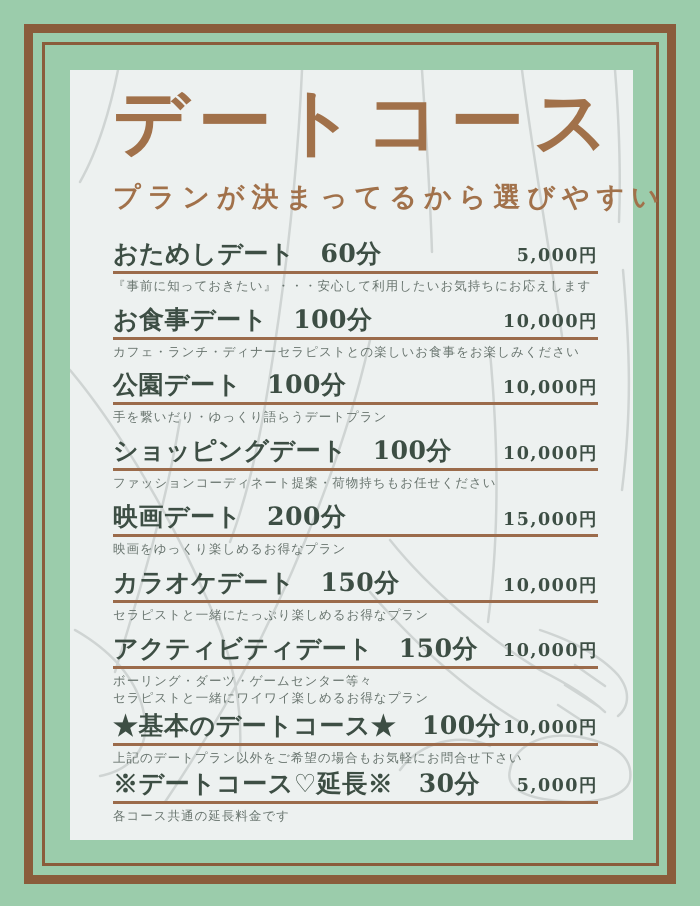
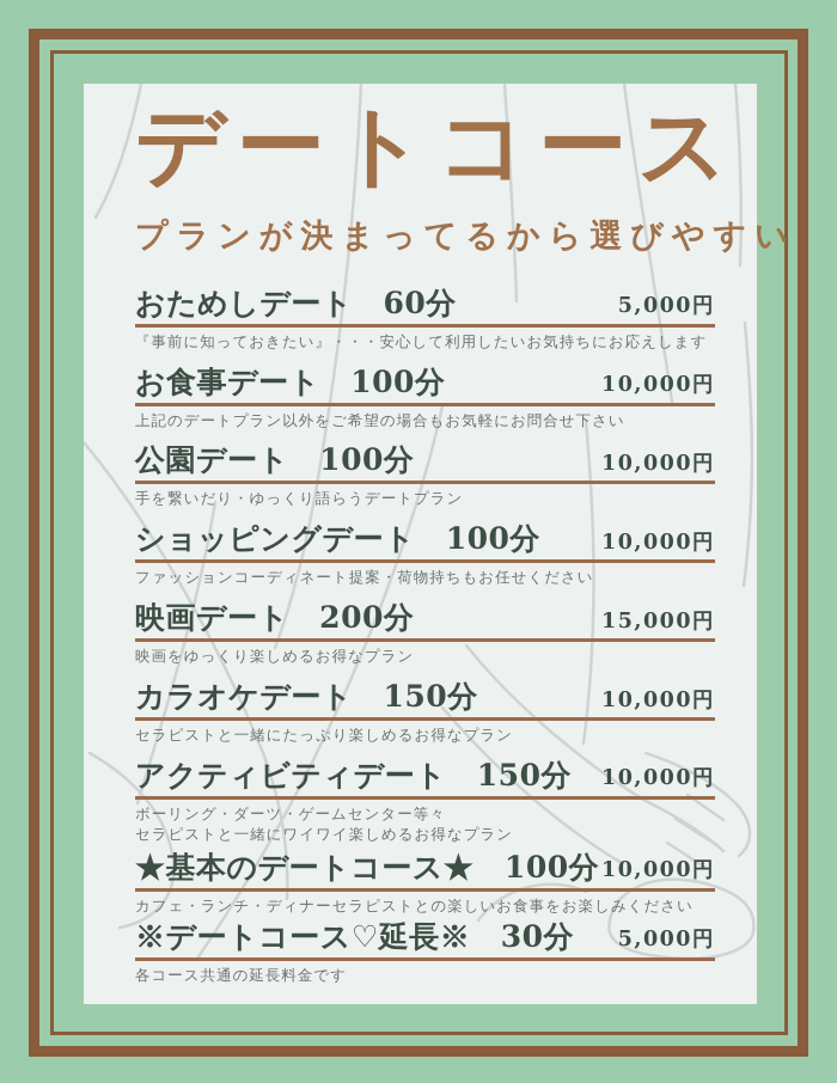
  デートコース
  プランが決まってるから選びやすい
  おためしデート 60分
  5,000円
  『事前に知っておきたい』・・・安心して利用したいお気持ちにお応えします
  お食事デート 100分
  10,000円
- カフェ・ランチ・ディナーセラピストとの楽しいお食事をお楽しみください
+ 上記のデートプラン以外をご希望の場合もお気軽にお問合せ下さい
  公園デート 100分
  10,000円
  手を繋いだり・ゆっくり語らうデートプラン
  ショッピングデート 100分
  10,000円
  ファッションコーディネート提案・荷物持ちもお任せください
  映画デート 200分
  15,000円
  映画をゆっくり楽しめるお得なプラン
  カラオケデート 150分
  10,000円
  セラピストと一緒にたっぷり楽しめるお得なプラン
  アクティビティデート 150分
  10,000円
  ボーリング・ダーツ・ゲームセンター等々
  セラピストと一緒にワイワイ楽しめるお得なプラン
  ★基本のデートコース★ 100分
  10,000円
- 上記のデートプラン以外をご希望の場合もお気軽にお問合せ下さい
+ カフェ・ランチ・ディナーセラピストとの楽しいお食事をお楽しみください
  ※デートコース♡延長※ 30分
  5,000円
  各コース共通の延長料金です
